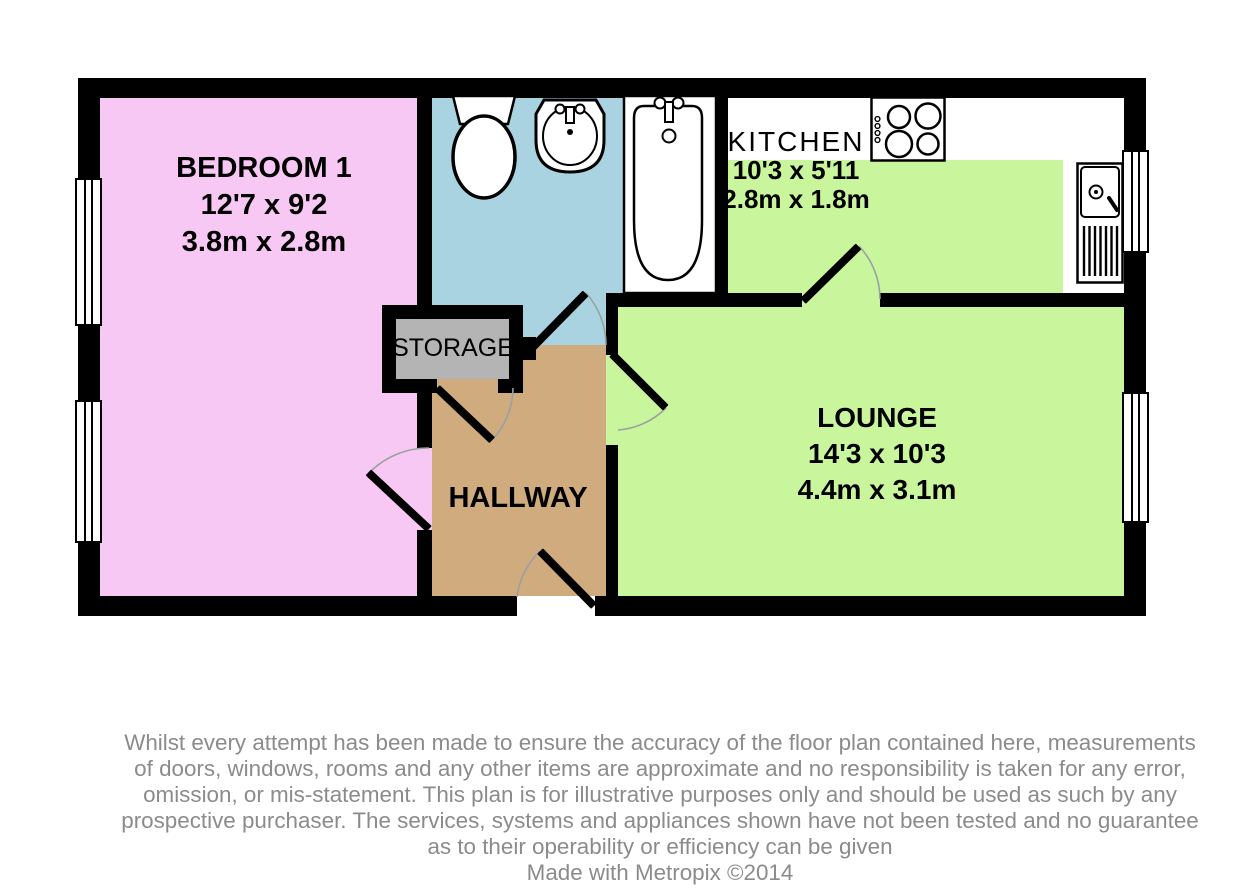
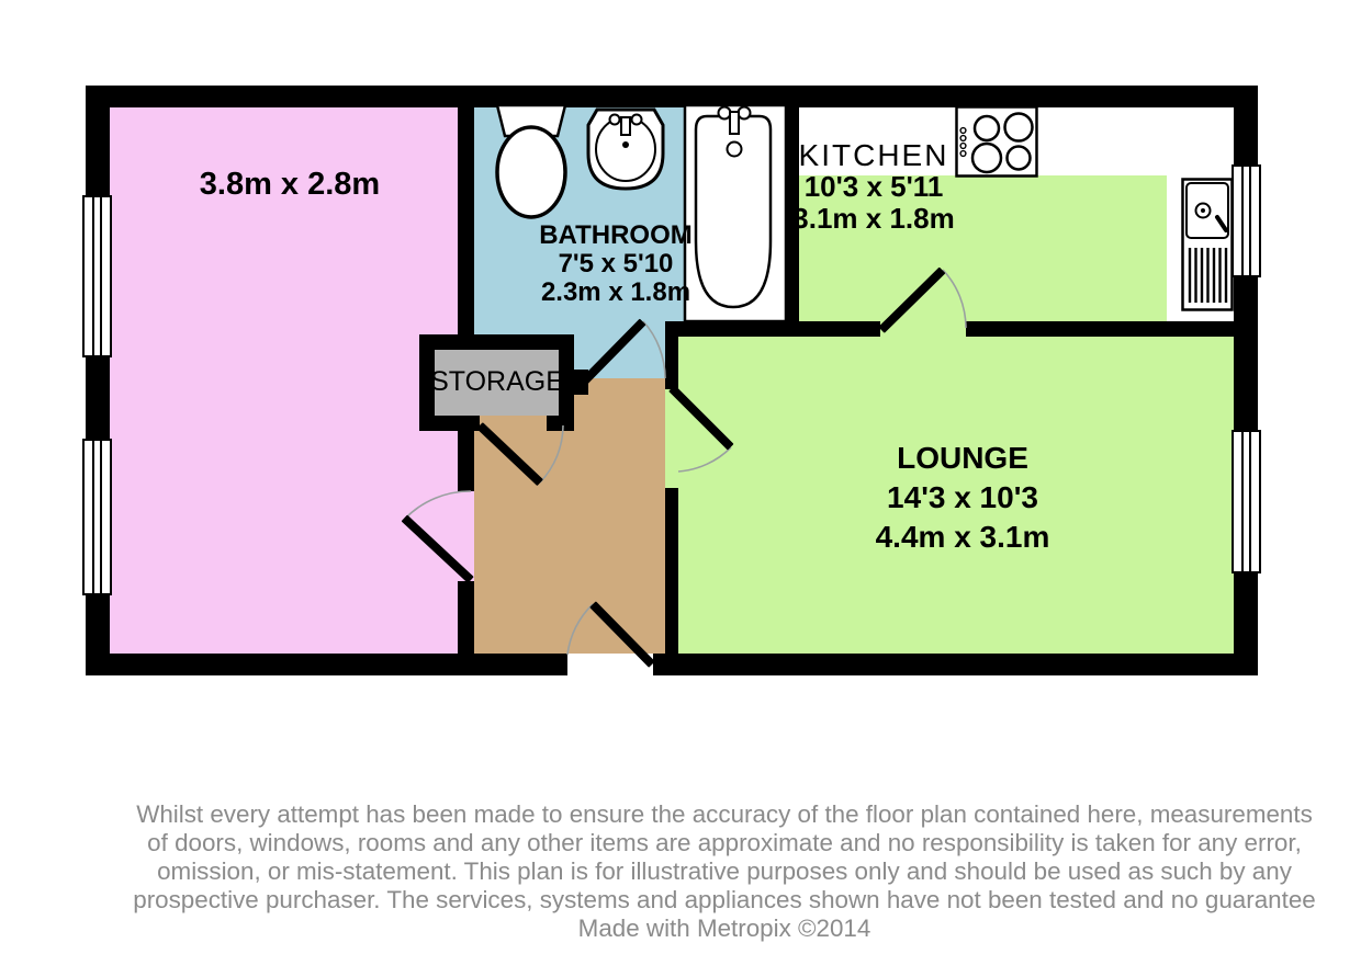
- BEDROOM 1
- 12'7 x 9'2
  3.8m x 2.8m
+ BATHROOM
+ 7'5 x 5'10
+ 2.3m x 1.8m
  KITCHEN
  10'3 x 5'11
- 2.8m x 1.8m
+ 3.1m x 1.8m
  LOUNGE
  14'3 x 10'3
  4.4m x 3.1m
- HALLWAY
  STORAGE
  Whilst every attempt has been made to ensure the accuracy of the floor plan contained here, measurements
  of doors, windows, rooms and any other items are approximate and no responsibility is taken for any error,
  omission, or mis-statement. This plan is for illustrative purposes only and should be used as such by any
  prospective purchaser. The services, systems and appliances shown have not been tested and no guarantee
- as to their operability or efficiency can be given
  Made with Metropix ©2014
